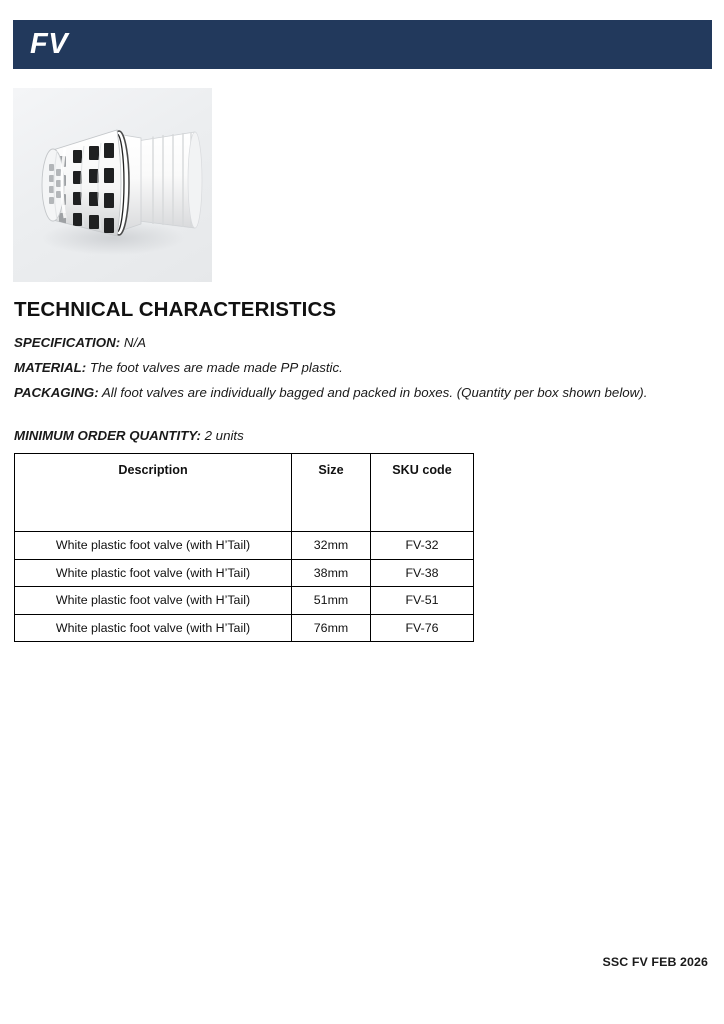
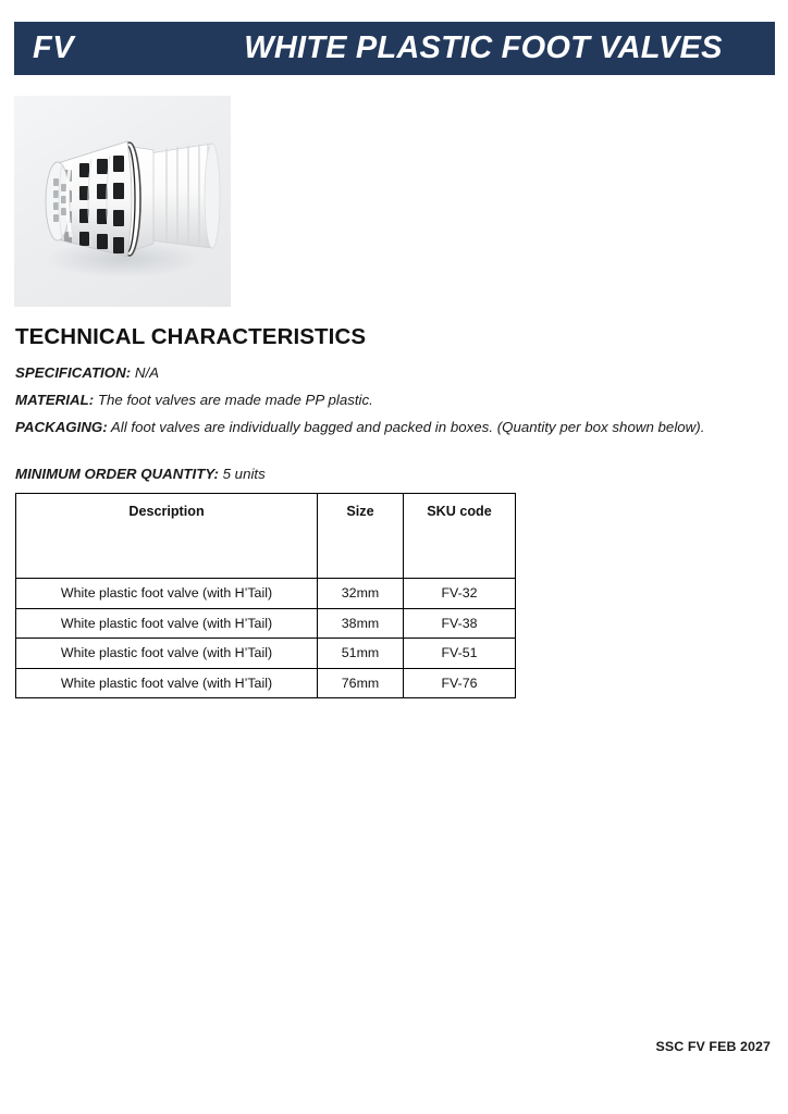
  FV
+ WHITE PLASTIC FOOT VALVES
  TECHNICAL CHARACTERISTICS
  SPECIFICATION: N/A
  MATERIAL: The foot valves are made made PP plastic.
  PACKAGING: All foot valves are individually bagged and packed in boxes. (Quantity per box shown below).
- MINIMUM ORDER QUANTITY: 2 units
+ MINIMUM ORDER QUANTITY: 5 units
  Description	Size	SKU code
  White plastic foot valve (with H’Tail)	32mm	FV-32
  White plastic foot valve (with H’Tail)	38mm	FV-38
  White plastic foot valve (with H’Tail)	51mm	FV-51
  White plastic foot valve (with H’Tail)	76mm	FV-76
- SSC FV FEB 2026
+ SSC FV FEB 2027
